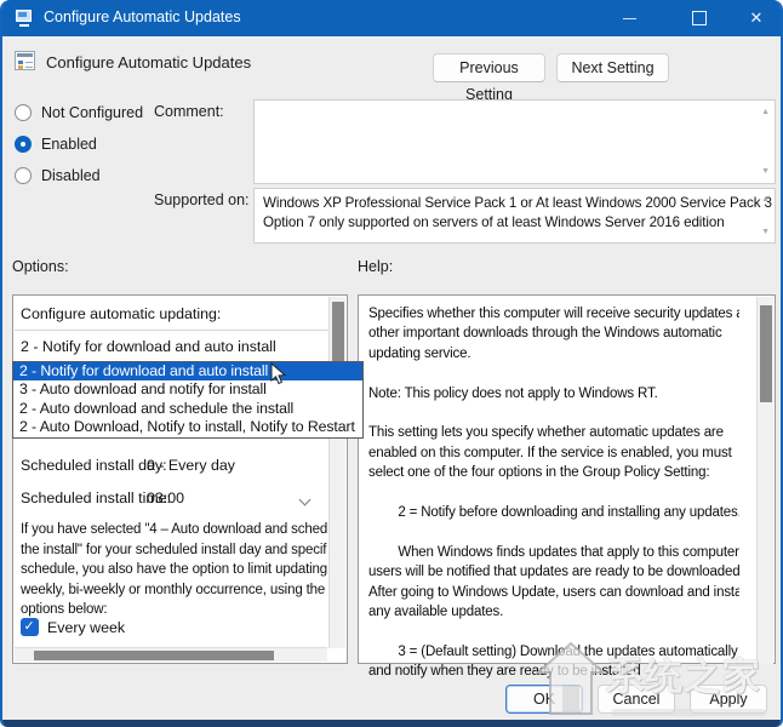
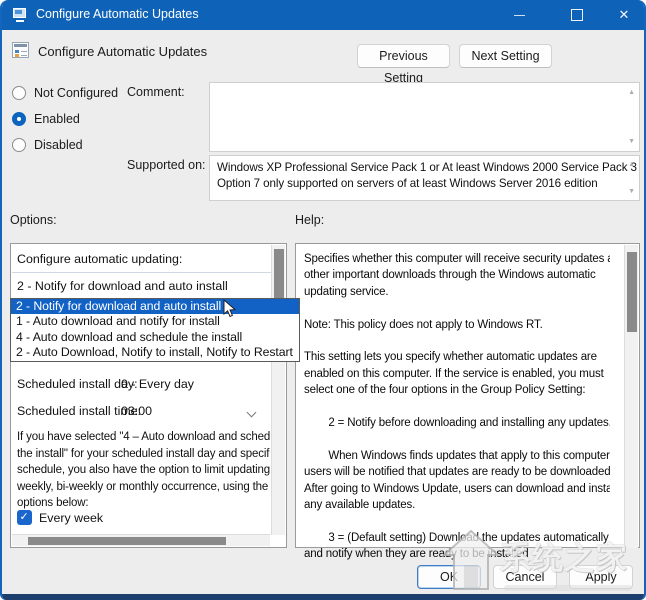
  Configure Automatic Updates
  Configure Automatic Updates
  Previous Setting
  Next Setting
  Not Configured
  Enabled
  Disabled
  Comment:
  Supported on:
  Windows XP Professional Service Pack 1 or At least Windows 2000 Service Pack 3
  Option 7 only supported on servers of at least Windows Server 2016 edition
  Options:
  Help:
  Configure automatic updating:
  2 - Notify for download and auto install
  Scheduled install day:
  0 - Every day
  Scheduled install time:
  03:00
  If you have selected "4 – Auto download and sched
  the install" for your scheduled install day and specif
  schedule, you also have the option to limit updating
  weekly, bi-weekly or monthly occurrence, using the
  options below:
  Every week
  Specifies whether this computer will receive security updates
  other important downloads through the Windows automatic
  updating service.
  Note: This policy does not apply to Windows RT.
  This setting lets you specify whether automatic updates are
  enabled on this computer. If the service is enabled, you must
  select one of the four options in the Group Policy Setting:
  2 = Notify before downloading and installing any updates
  When Windows finds updates that apply to this computer
  users will be notified that updates are ready to be downloaded
  After going to Windows Update, users can download and insta
  any available updates.
  3 = (Default setting) Download the updates automatically
  and notify when they are ready to be installed
  2 - Notify for download and auto install
- 3 - Auto download and notify for install
+ 1 - Auto download and notify for install
- 2 - Auto download and schedule the install
+ 4 - Auto download and schedule the install
  2 - Auto Download, Notify to install, Notify to Restart
  OK
  Cancel
  Apply
  系统之家
